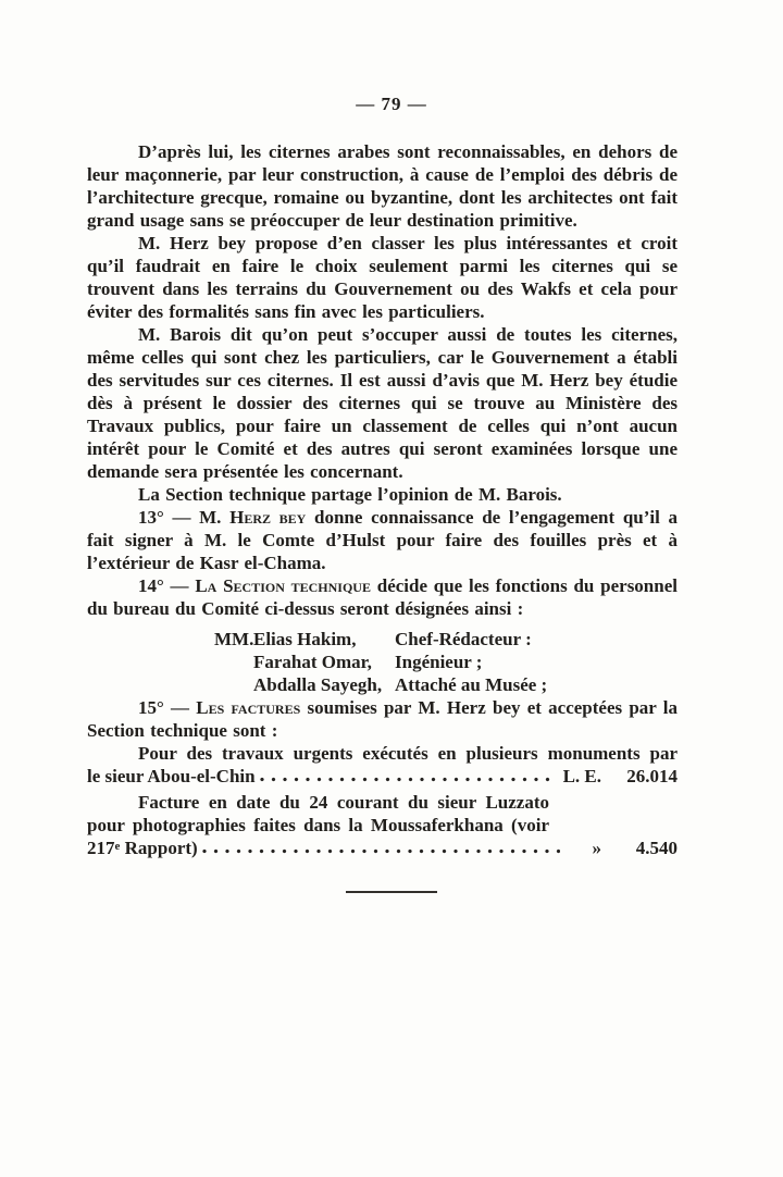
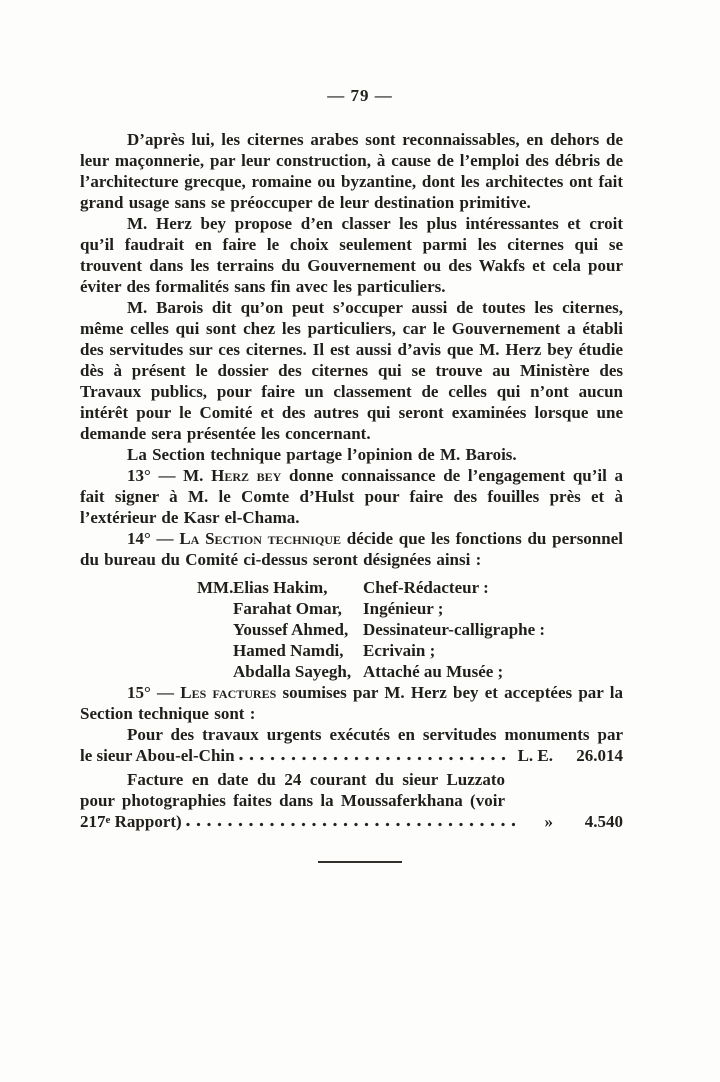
  — 79 —
  D’après lui, les citernes arabes sont reconnaissables, en dehors de leur maçonnerie, par leur construction, à cause de l’emploi des débris de l’architecture grecque, romaine ou byzantine, dont les architectes ont fait grand usage sans se préoccuper de leur destination primitive.
  M. Herz bey propose d’en classer les plus intéressantes et croit qu’il faudrait en faire le choix seulement parmi les citernes qui se trouvent dans les terrains du Gouvernement ou des Wakfs et cela pour éviter des formalités sans fin avec les particuliers.
  M. Barois dit qu’on peut s’occuper aussi de toutes les citernes, même celles qui sont chez les particuliers, car le Gouvernement a établi des servitudes sur ces citernes. Il est aussi d’avis que M. Herz bey étudie dès à présent le dossier des citernes qui se trouve au Ministère des Travaux publics, pour faire un classement de celles qui n’ont aucun intérêt pour le Comité et des autres qui seront examinées lorsque une demande sera présentée les concernant.
  La Section technique partage l’opinion de M. Barois.
  13° — M. Herz bey donne connaissance de l’engagement qu’il a fait signer à M. le Comte d’Hulst pour faire des fouilles près et à l’extérieur de Kasr el-Chama.
  14° — La Section technique décide que les fonctions du personnel du bureau du Comité ci-dessus seront désignées ainsi :
  MM.
  Elias Hakim,
  Chef-Rédacteur :
  Farahat Omar,
  Ingénieur ;
+ Youssef Ahmed,
+ Dessinateur-calligraphe :
+ Hamed Namdi,
+ Ecrivain ;
  Abdalla Sayegh,
  Attaché au Musée ;
  15° — Les factures soumises par M. Herz bey et acceptées par la Section technique sont :
- Pour des travaux urgents exécutés en plusieurs monuments par
+ Pour des travaux urgents exécutés en servitudes monuments par
  le sieur Abou-el-Chin
  L. E.
  26.014
  Facture en date du 24 courant du sieur Luzzato
  pour photographies faites dans la Moussaferkhana (voir
  217e Rapport)
  »
  4.540
